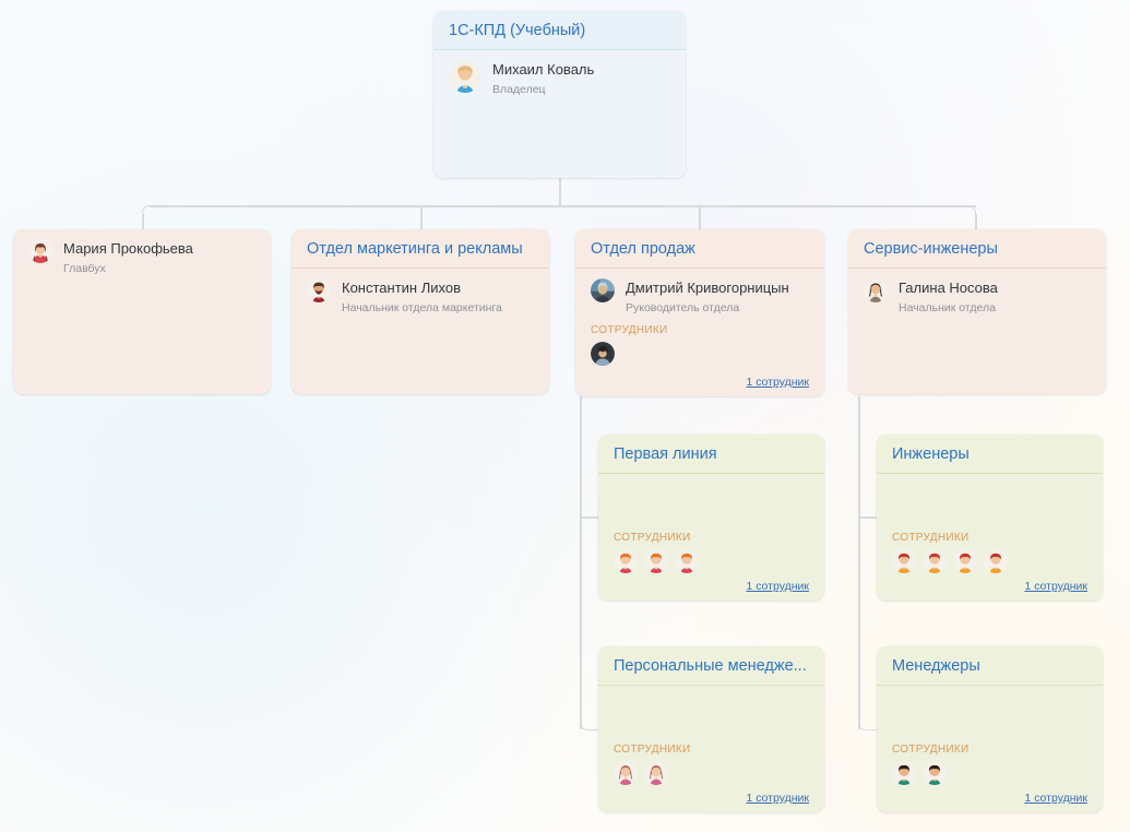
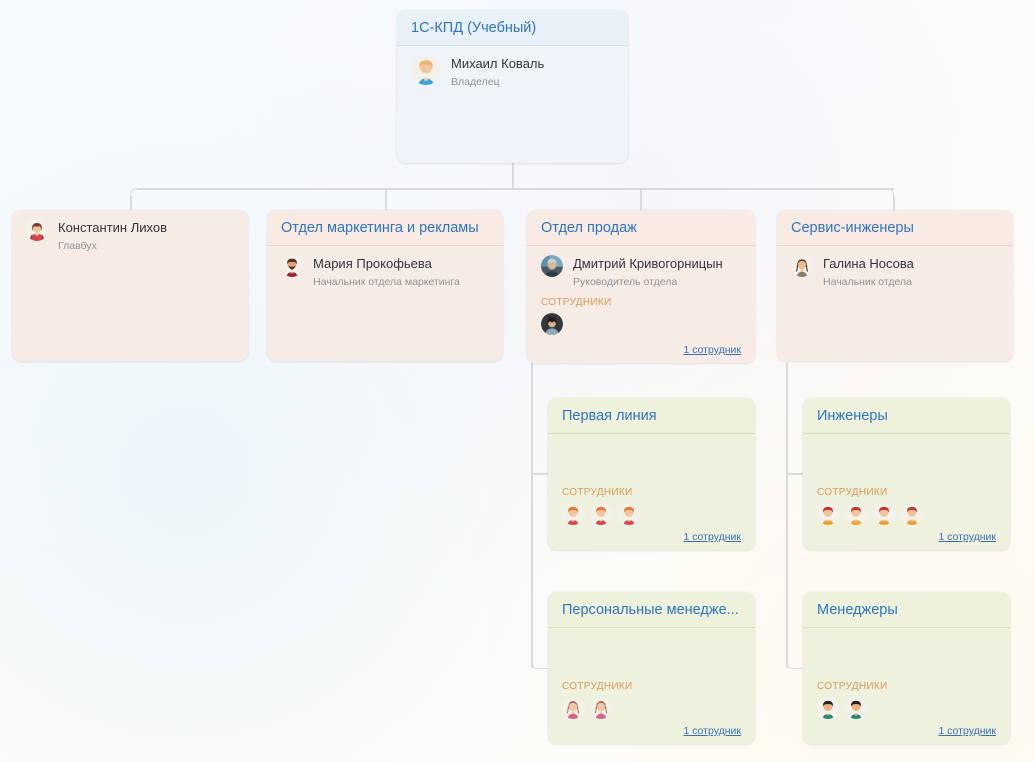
  1С-КПД (Учебный)
  Михаил Коваль
  Владелец
- Мария Прокофьева
+ Константин Лихов
  Главбух
  Отдел маркетинга и рекламы
- Константин Лихов
+ Мария Прокофьева
  Начальник отдела маркетинга
  Отдел продаж
  Дмитрий Кривогорницын
  Руководитель отдела
  СОТРУДНИКИ
  1 сотрудник
  Сервис-инженеры
  Галина Носова
  Начальник отдела
  Первая линия
  СОТРУДНИКИ
  1 сотрудник
  Инженеры
  СОТРУДНИКИ
  1 сотрудник
  Персональные менедже...
  СОТРУДНИКИ
  1 сотрудник
  Менеджеры
  СОТРУДНИКИ
  1 сотрудник
